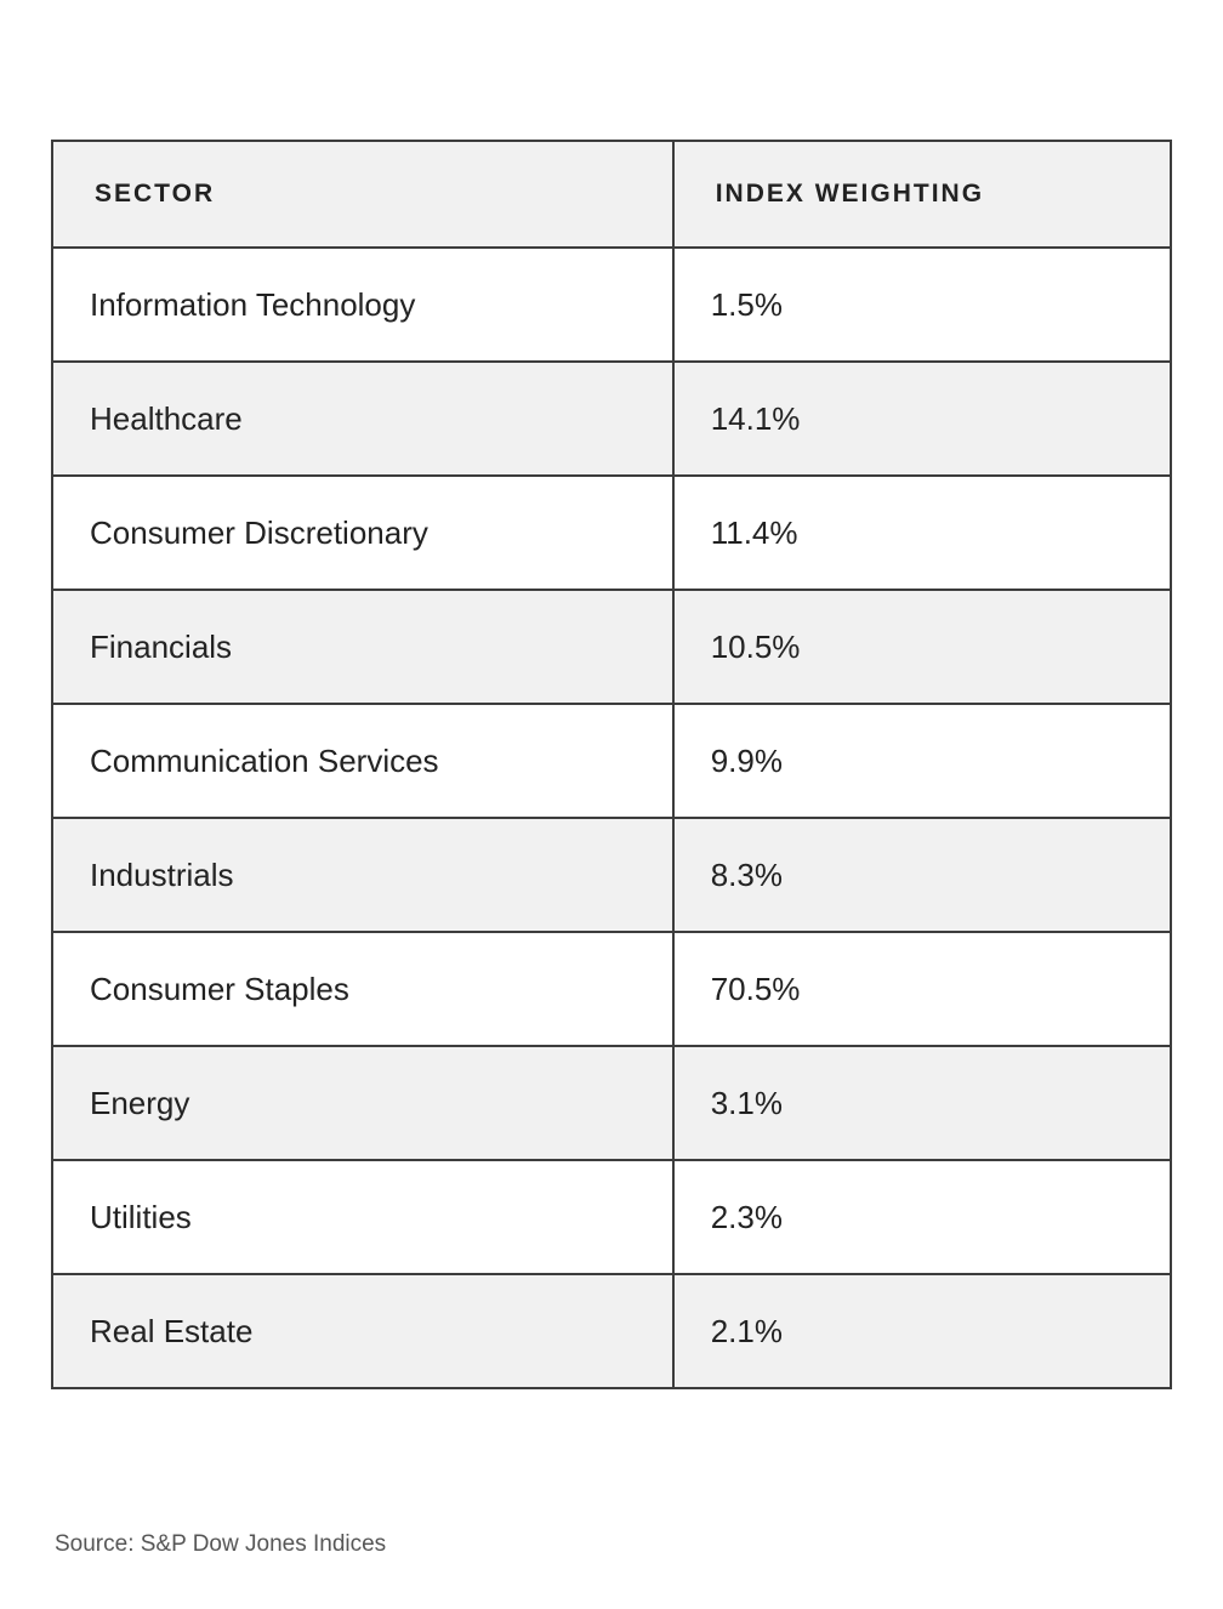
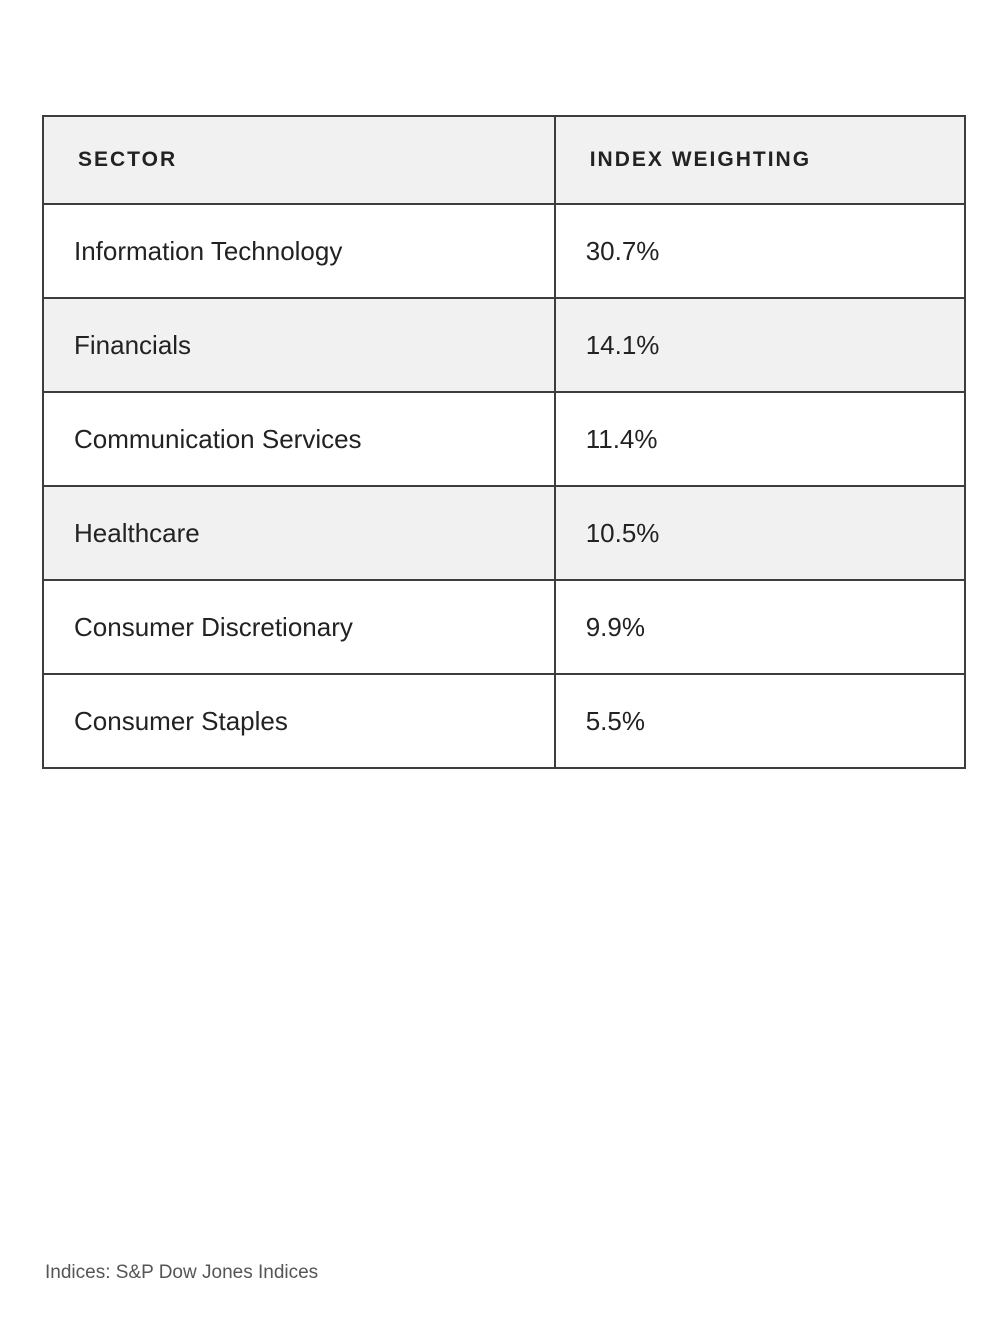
  SECTOR	INDEX WEIGHTING
- Information Technology	1.5%
+ Information Technology	30.7%
- Healthcare	14.1%
+ Financials	14.1%
- Consumer Discretionary	11.4%
+ Communication Services	11.4%
- Financials	10.5%
+ Healthcare	10.5%
- Communication Services	9.9%
+ Consumer Discretionary	9.9%
- Industrials	8.3%
- Consumer Staples	70.5%
+ Consumer Staples	5.5%
- Energy	3.1%
- Utilities	2.3%
- Real Estate	2.1%
- Source: S&P Dow Jones Indices
+ Indices: S&P Dow Jones Indices
